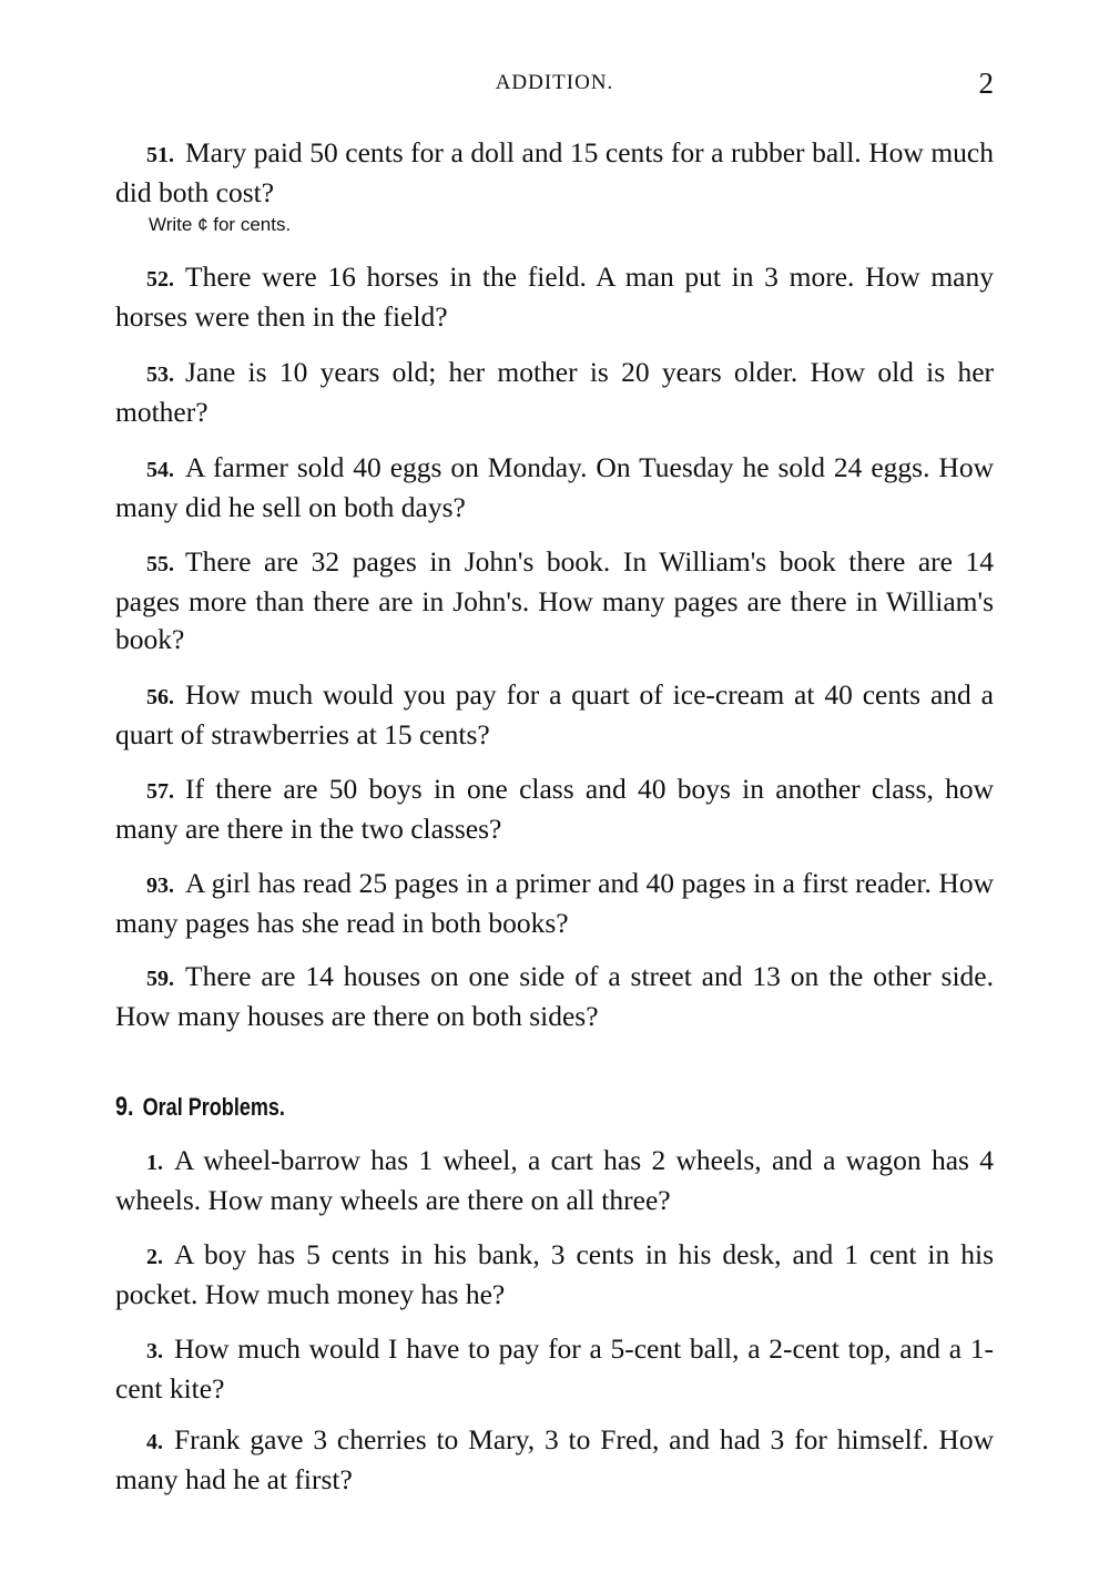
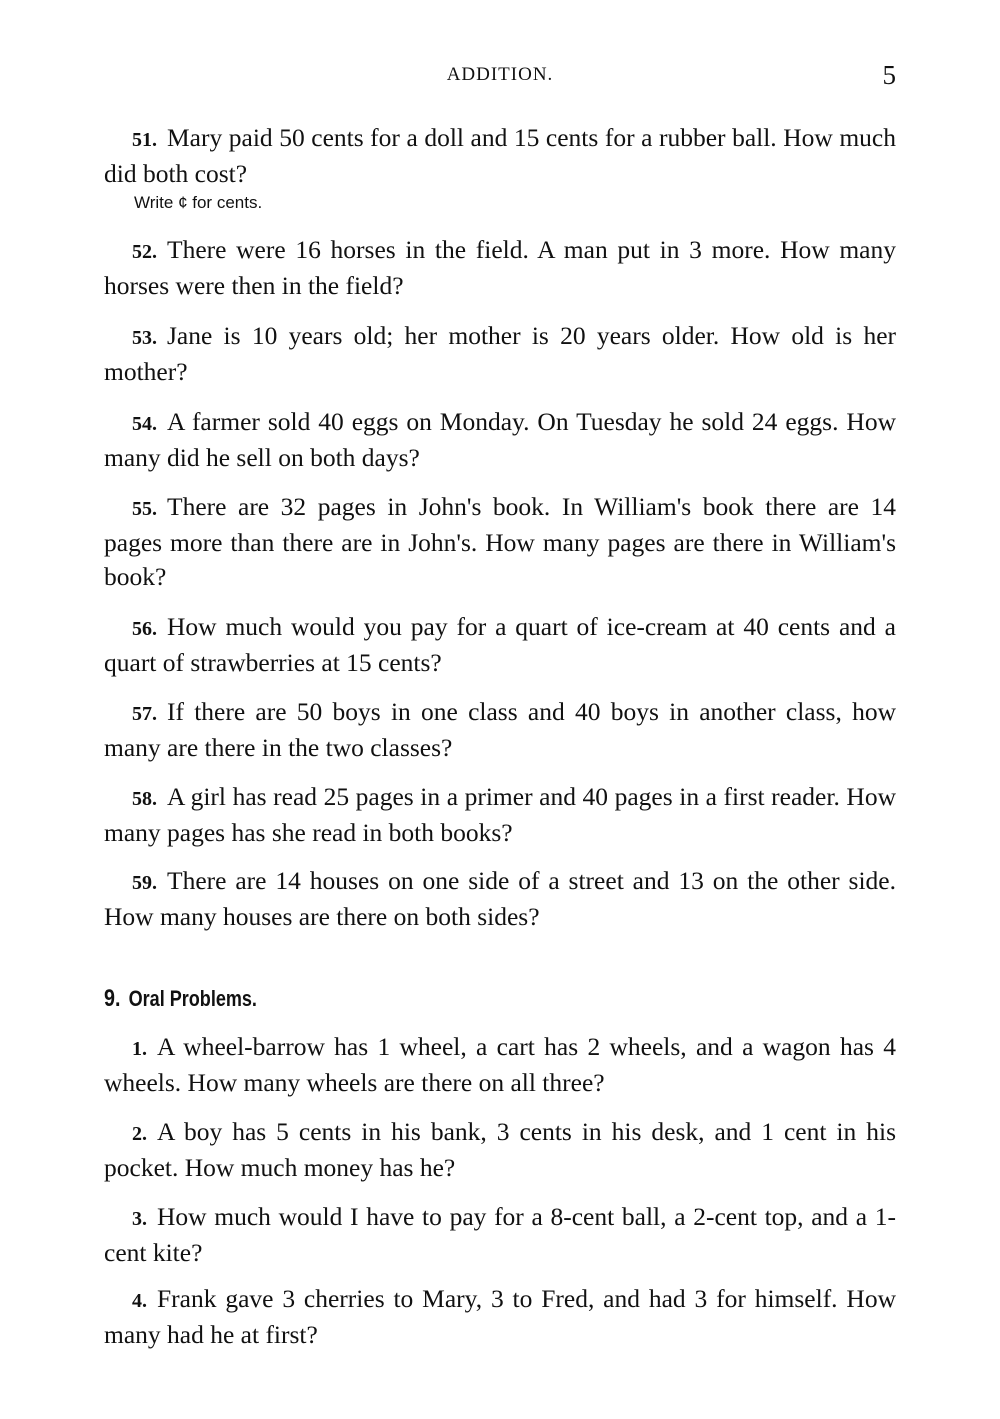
  ADDITION.
- 2
+ 5
  51. Mary paid 50 cents for a doll and 15 cents for a rubber ball. How much did both cost?
  Write ¢ for cents.
  52. There were 16 horses in the field. A man put in 3 more. How many horses were then in the field?
  53. Jane is 10 years old; her mother is 20 years older. How old is her mother?
  54. A farmer sold 40 eggs on Monday. On Tuesday he sold 24 eggs. How many did he sell on both days?
  55. There are 32 pages in John's book. In William's book there are 14 pages more than there are in John's. How many pages are there in William's book?
  56. How much would you pay for a quart of ice-cream at 40 cents and a quart of strawberries at 15 cents?
  57. If there are 50 boys in one class and 40 boys in another class, how many are there in the two classes?
- 93. A girl has read 25 pages in a primer and 40 pages in a first reader. How many pages has she read in both books?
+ 58. A girl has read 25 pages in a primer and 40 pages in a first reader. How many pages has she read in both books?
  59. There are 14 houses on one side of a street and 13 on the other side. How many houses are there on both sides?
  9. Oral Problems.
  1. A wheel-barrow has 1 wheel, a cart has 2 wheels, and a wagon has 4 wheels. How many wheels are there on all three?
  2. A boy has 5 cents in his bank, 3 cents in his desk, and 1 cent in his pocket. How much money has he?
- 3. How much would I have to pay for a 5-cent ball, a 2-cent top, and a 1-cent kite?
+ 3. How much would I have to pay for a 8-cent ball, a 2-cent top, and a 1-cent kite?
  4. Frank gave 3 cherries to Mary, 3 to Fred, and had 3 for himself. How many had he at first?
